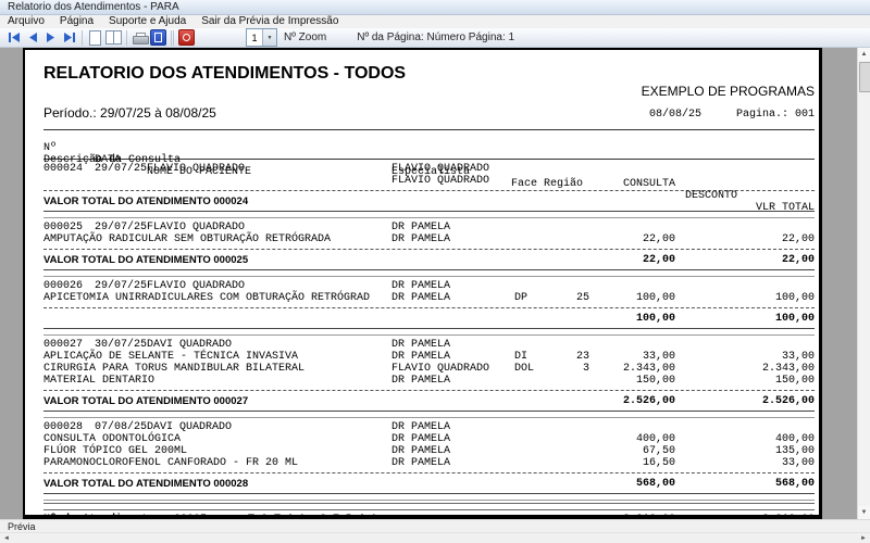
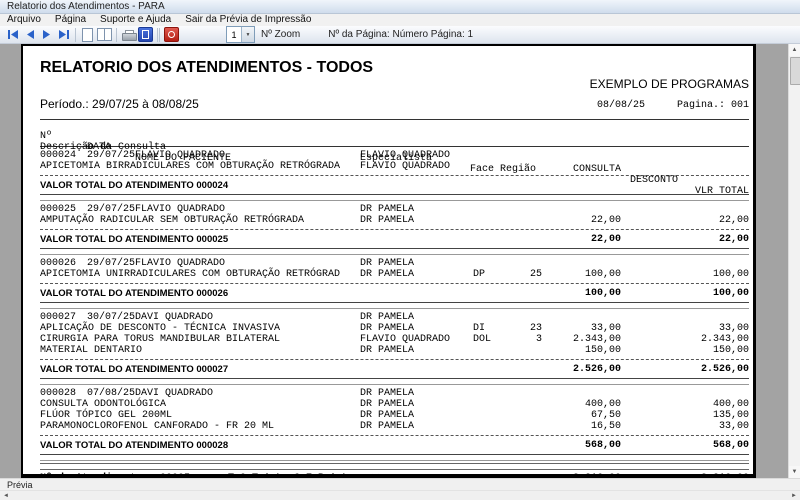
  Relatorio dos Atendimentos - PARA
  Arquivo
  Página
  Suporte e Ajuda
  Sair da Prévia de Impressão
  1
  Nº Zoom
  Nº da Página: Número Página: 1
  RELATORIO DOS ATENDIMENTOS - TODOS
  EXEMPLO DE PROGRAMAS
  Período.: 29/07/25 à 08/08/25
  08/08/25 Pagina.: 001
  Nº
  DATA
  NOME DO PACIENTE
  CONSULTA
  DESCONTO
  VLR TOTAL
  Descrição da Consulta
  Especialista
  Face Região
  000024
  29/07/25
  FLAVIO QUADRADO
  FLAVIO QUADRADO
+ APICETOMIA BIRRADICULARES COM OBTURAÇÃO RETRÓGRADA
  FLAVIO QUADRADO
  VALOR TOTAL DO ATENDIMENTO 000024
  000025
  29/07/25
  FLAVIO QUADRADO
  DR PAMELA
  AMPUTAÇÃO RADICULAR SEM OBTURAÇÃO RETRÓGRADA
  DR PAMELA
  22,00
  22,00
  VALOR TOTAL DO ATENDIMENTO 000025
  22,00
  22,00
  000026
  29/07/25
  FLAVIO QUADRADO
  DR PAMELA
  APICETOMIA UNIRRADICULARES COM OBTURAÇÃO RETRÓGRAD
  DR PAMELA
  DP
  25
  100,00
  100,00
+ VALOR TOTAL DO ATENDIMENTO 000026
  100,00
  100,00
  000027
  30/07/25
  DAVI QUADRADO
  DR PAMELA
- APLICAÇÃO DE SELANTE - TÉCNICA INVASIVA
+ APLICAÇÃO DE DESCONTO - TÉCNICA INVASIVA
  DR PAMELA
  DI
  23
  33,00
  33,00
  CIRURGIA PARA TORUS MANDIBULAR BILATERAL
  FLAVIO QUADRADO
  DOL
  3
  2.343,00
  2.343,00
  MATERIAL DENTARIO
  DR PAMELA
  150,00
  150,00
  VALOR TOTAL DO ATENDIMENTO 000027
  2.526,00
  2.526,00
  000028
  07/08/25
  DAVI QUADRADO
  DR PAMELA
  CONSULTA ODONTOLÓGICA
  DR PAMELA
  400,00
  400,00
  FLÚOR TÓPICO GEL 200ML
  DR PAMELA
  67,50
  135,00
  PARAMONOCLOROFENOL CANFORADO - FR 20 ML
  DR PAMELA
  16,50
  33,00
  VALOR TOTAL DO ATENDIMENTO 000028
  568,00
  568,00
  Prévia
